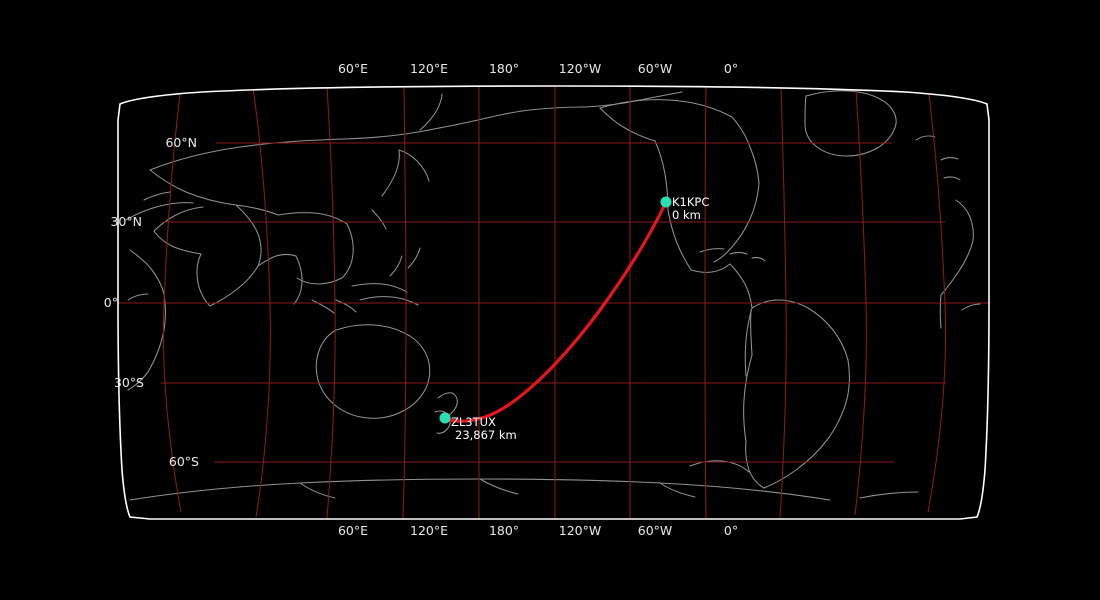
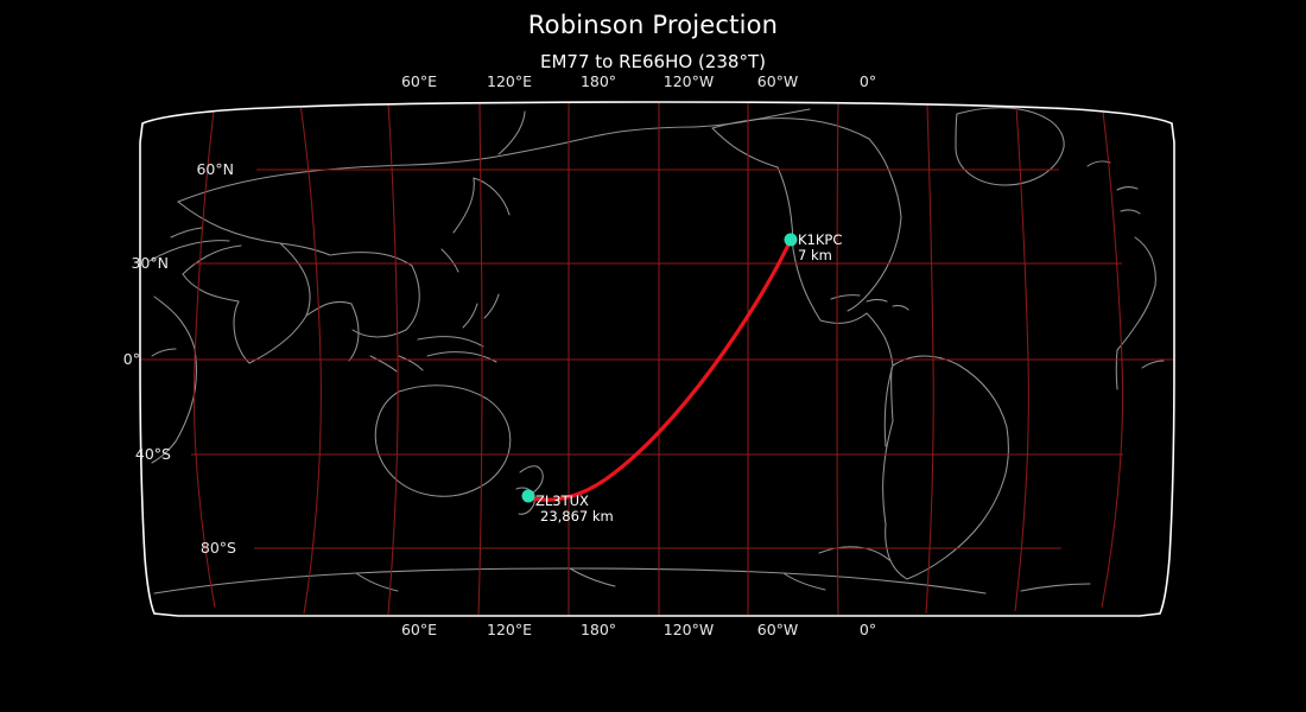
+ Robinson Projection
+ EM77 to RE66HO (238°T)
  60°E
  120°E
  180°
  120°W
  60°W
  0°
  60°E
  120°E
  180°
  120°W
  60°W
  0°
  60°N
  30°N
  0°
- 30°S
+ 40°S
- 60°S
+ 80°S
  K1KPC
- 0 km
+ 7 km
  ZL3TUX
  23,867 km
